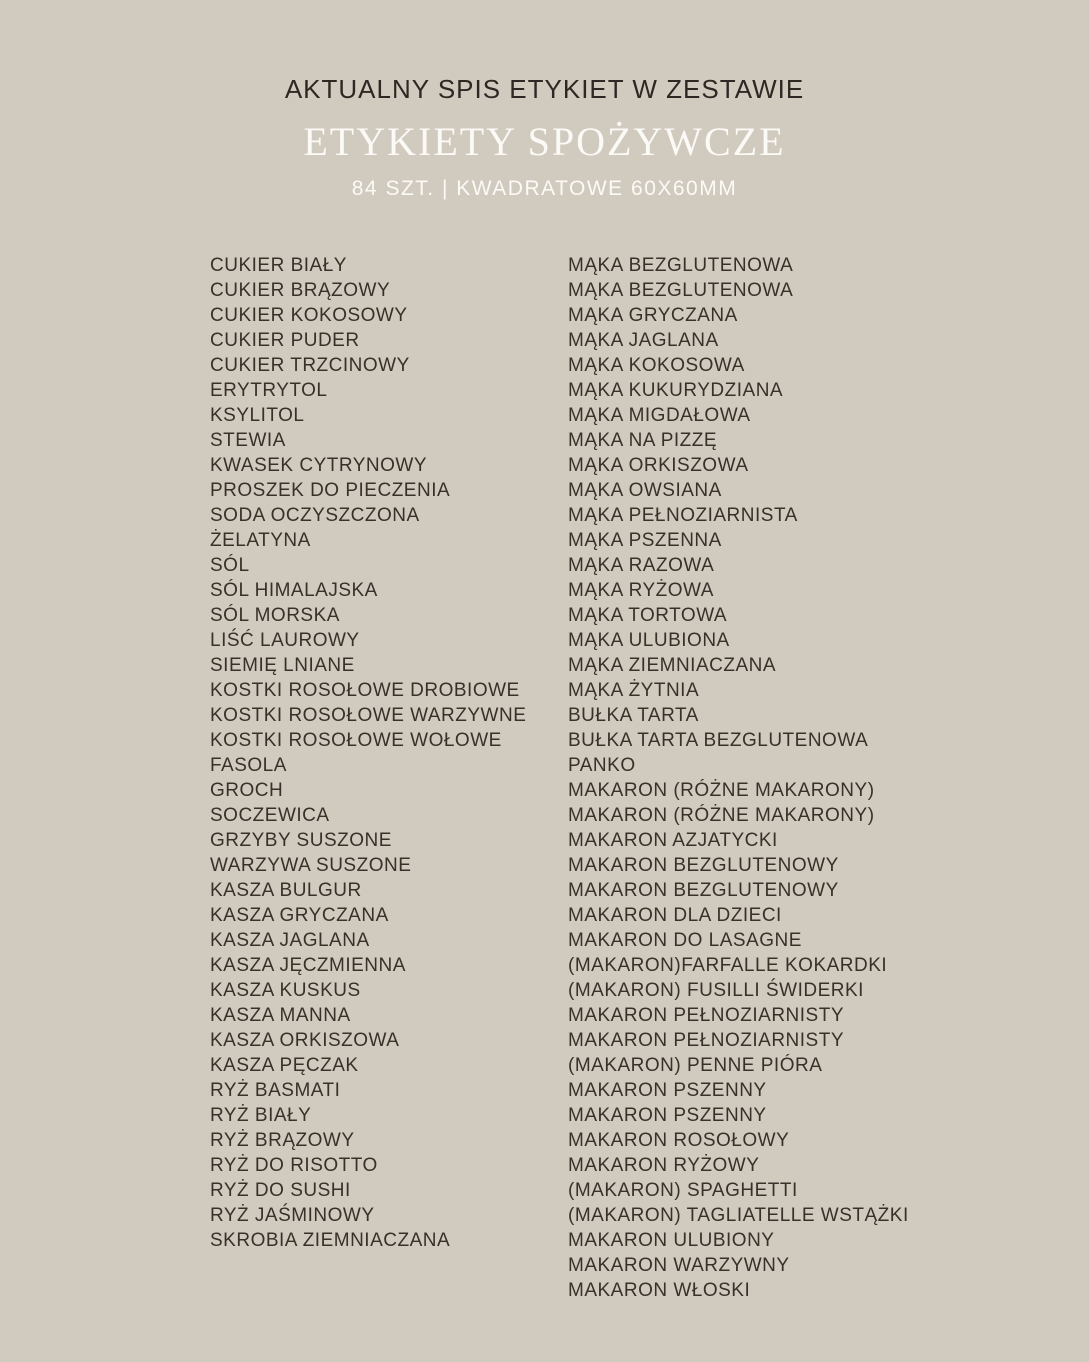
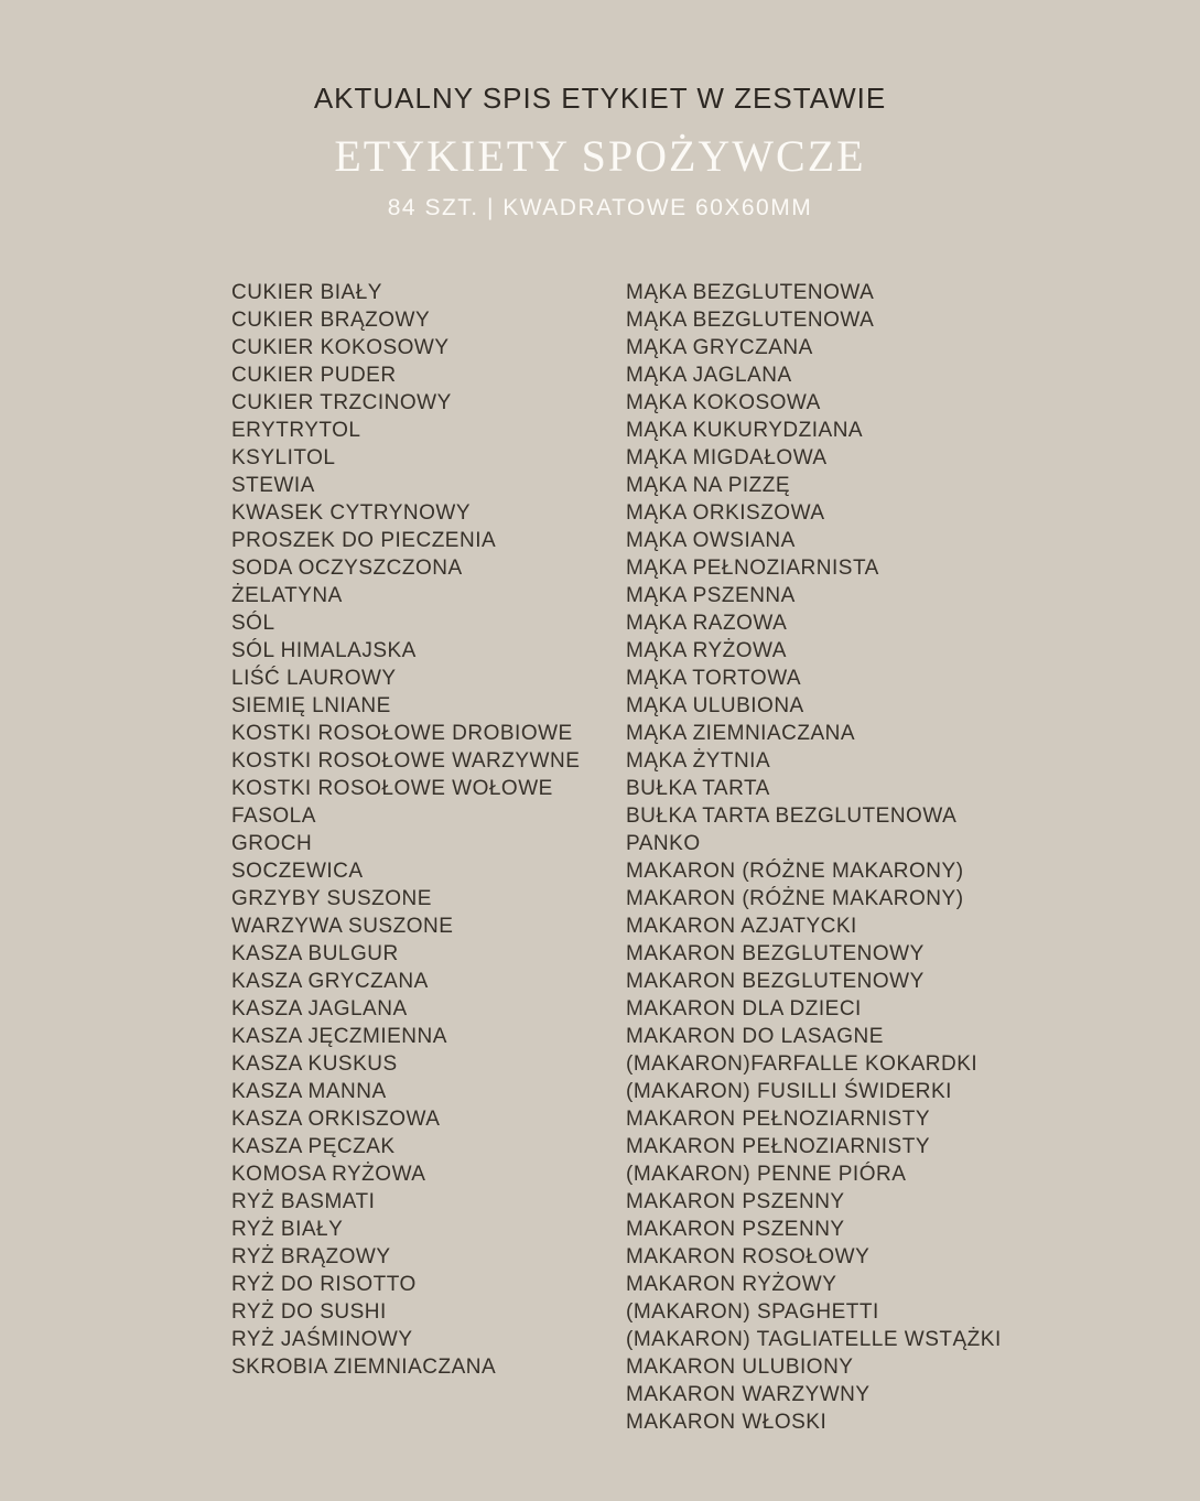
  AKTUALNY SPIS ETYKIET W ZESTAWIE
  ETYKIETY SPOŻYWCZE
  84 SZT. | KWADRATOWE 60X60MM
  CUKIER BIAŁY
  CUKIER BRĄZOWY
  CUKIER KOKOSOWY
  CUKIER PUDER
  CUKIER TRZCINOWY
  ERYTRYTOL
  KSYLITOL
  STEWIA
  KWASEK CYTRYNOWY
  PROSZEK DO PIECZENIA
  SODA OCZYSZCZONA
  ŻELATYNA
  SÓL
  SÓL HIMALAJSKA
- SÓL MORSKA
  LIŚĆ LAUROWY
  SIEMIĘ LNIANE
  KOSTKI ROSOŁOWE DROBIOWE
  KOSTKI ROSOŁOWE WARZYWNE
  KOSTKI ROSOŁOWE WOŁOWE
  FASOLA
  GROCH
  SOCZEWICA
  GRZYBY SUSZONE
  WARZYWA SUSZONE
  KASZA BULGUR
  KASZA GRYCZANA
  KASZA JAGLANA
  KASZA JĘCZMIENNA
  KASZA KUSKUS
  KASZA MANNA
  KASZA ORKISZOWA
  KASZA PĘCZAK
+ KOMOSA RYŻOWA
  RYŻ BASMATI
  RYŻ BIAŁY
  RYŻ BRĄZOWY
  RYŻ DO RISOTTO
  RYŻ DO SUSHI
  RYŻ JAŚMINOWY
  SKROBIA ZIEMNIACZANA
  MĄKA BEZGLUTENOWA
  MĄKA BEZGLUTENOWA
  MĄKA GRYCZANA
  MĄKA JAGLANA
  MĄKA KOKOSOWA
  MĄKA KUKURYDZIANA
  MĄKA MIGDAŁOWA
  MĄKA NA PIZZĘ
  MĄKA ORKISZOWA
  MĄKA OWSIANA
  MĄKA PEŁNOZIARNISTA
  MĄKA PSZENNA
  MĄKA RAZOWA
  MĄKA RYŻOWA
  MĄKA TORTOWA
  MĄKA ULUBIONA
  MĄKA ZIEMNIACZANA
  MĄKA ŻYTNIA
  BUŁKA TARTA
  BUŁKA TARTA BEZGLUTENOWA
  PANKO
  MAKARON (RÓŻNE MAKARONY)
  MAKARON (RÓŻNE MAKARONY)
  MAKARON AZJATYCKI
  MAKARON BEZGLUTENOWY
  MAKARON BEZGLUTENOWY
  MAKARON DLA DZIECI
  MAKARON DO LASAGNE
  (MAKARON)FARFALLE KOKARDKI
  (MAKARON) FUSILLI ŚWIDERKI
  MAKARON PEŁNOZIARNISTY
  MAKARON PEŁNOZIARNISTY
  (MAKARON) PENNE PIÓRA
  MAKARON PSZENNY
  MAKARON PSZENNY
  MAKARON ROSOŁOWY
  MAKARON RYŻOWY
  (MAKARON) SPAGHETTI
  (MAKARON) TAGLIATELLE WSTĄŻKI
  MAKARON ULUBIONY
  MAKARON WARZYWNY
  MAKARON WŁOSKI
